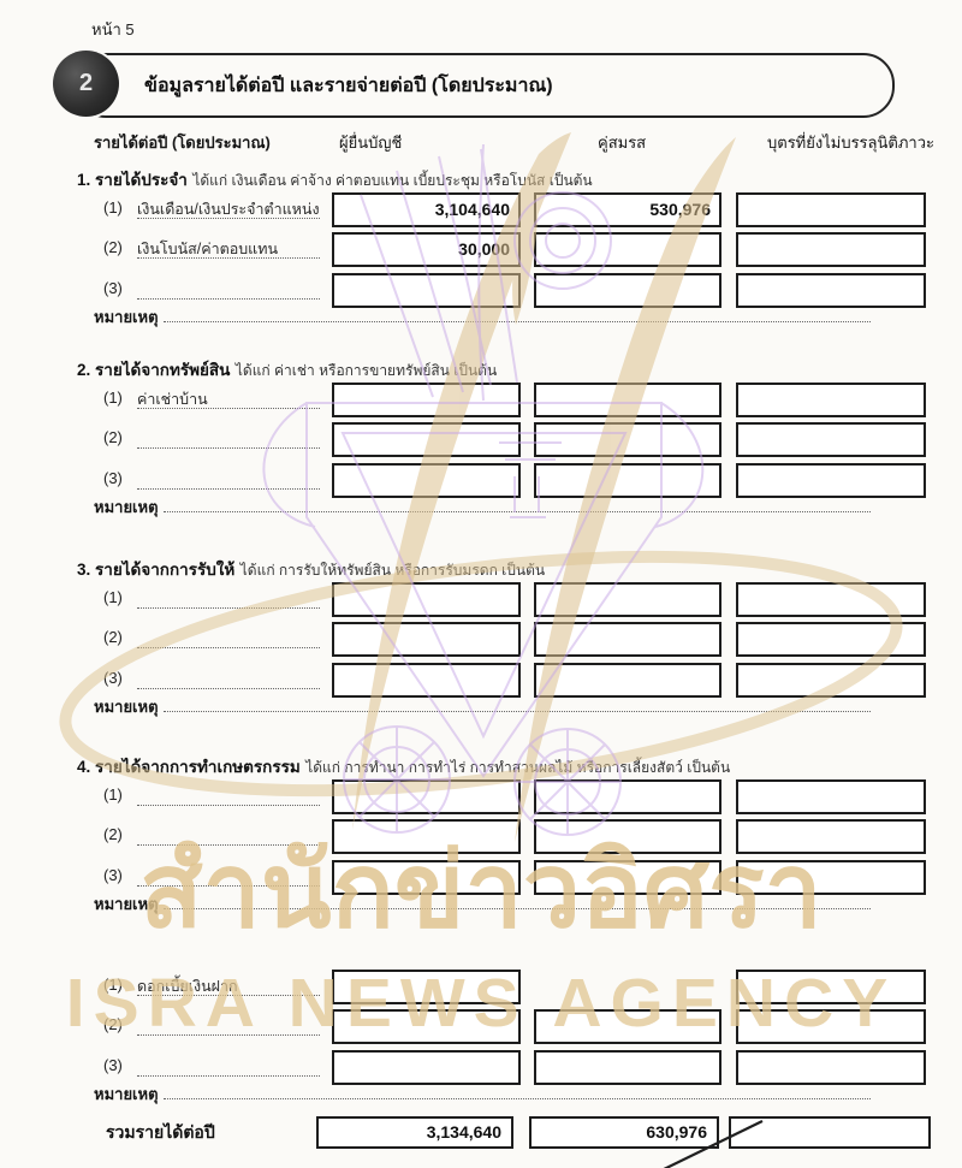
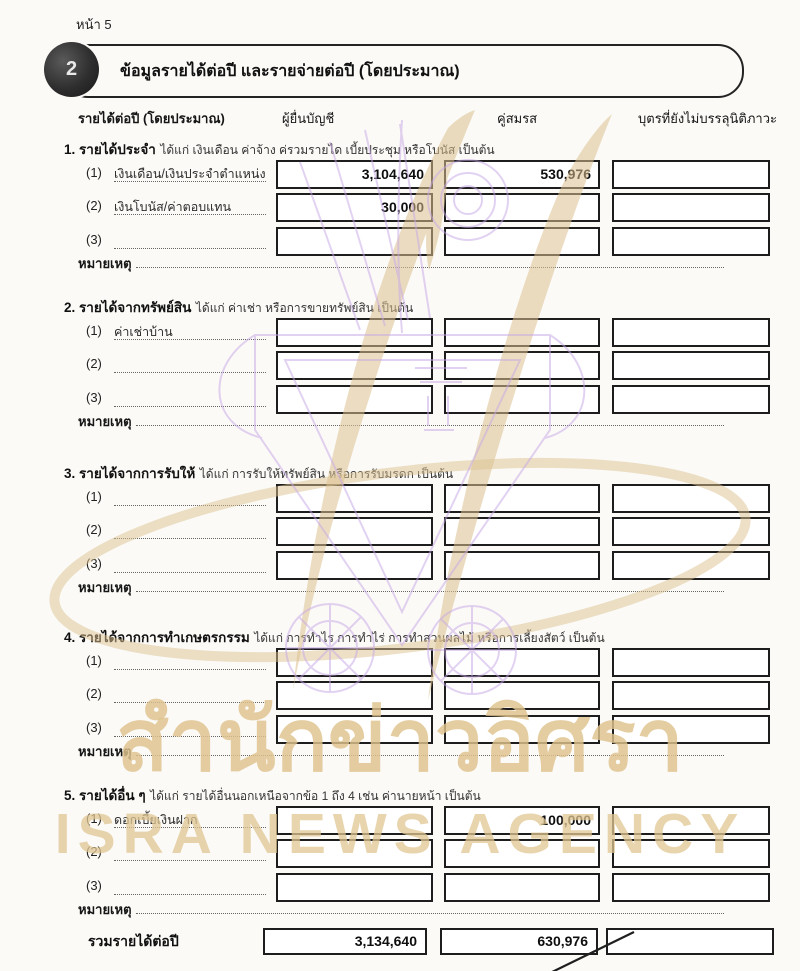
  หน้า 5
  ข้อมูลรายได้ต่อปี และรายจ่ายต่อปี (โดยประมาณ)
  2
  รายได้ต่อปี (โดยประมาณ)
  ผู้ยื่นบัญชี
  คู่สมรส
  บุตรที่ยังไม่บรรลุนิติภาวะ
- 1. รายได้ประจำ ได้แก่ เงินเดือน ค่าจ้าง ค่าตอบแทน เบี้ยประชุม หรือโบนัส เป็นต้น
+ 1. รายได้ประจำ ได้แก่ เงินเดือน ค่าจ้าง ค่รวมรายได เบี้ยประชุม หรือโบนัส เป็นต้น
  (1)
  เงินเดือน/เงินประจำตำแหน่ง
  3,104,640
  530,976
  (2)
  เงินโบนัส/ค่าตอบแทน
  30,000
  (3)
  หมายเหตุ
  2. รายได้จากทรัพย์สิน ได้แก่ ค่าเช่า หรือการขายทรัพย์สิน เป็นต้น
  (1)
  ค่าเช่าบ้าน
  (2)
  (3)
  หมายเหตุ
  3. รายได้จากการรับให้ ได้แก่ การรับให้ทรัพย์สิน หรือการรับมรดก เป็นต้น
  (1)
  (2)
  (3)
  หมายเหตุ
- 4. รายได้จากการทำเกษตรกรรม ได้แก่ การทำนา การทำไร่ การทำสวนผลไม้ หรือการเลี้ยงสัตว์ เป็นต้น
+ 4. รายได้จากการทำเกษตรกรรม ได้แก่ การทำไร การทำไร่ การทำสวนผลไม้ หรือการเลี้ยงสัตว์ เป็นต้น
  (1)
  (2)
  (3)
  หมายเหตุ
+ 5. รายได้อื่น ๆ ได้แก่ รายได้อื่นนอกเหนือจากข้อ 1 ถึง 4 เช่น ค่านายหน้า เป็นต้น
  (1)
  ดอกเบี้ยเงินฝาก
+ 100,000
  (2)
  (3)
  หมายเหตุ
  รวมรายได้ต่อปี
  3,134,640
  630,976
  สำนักข่าวอิศรา
  ISRA NEWS AGENCY
